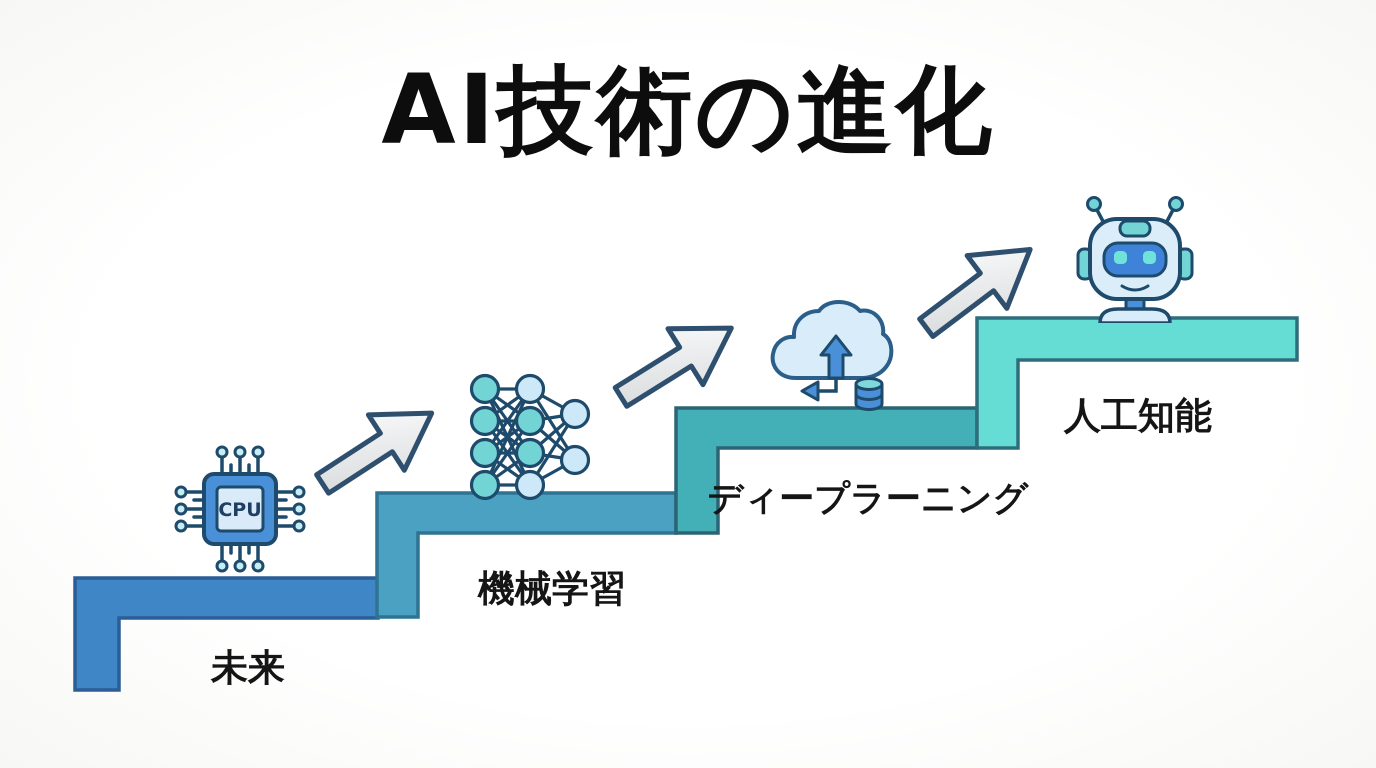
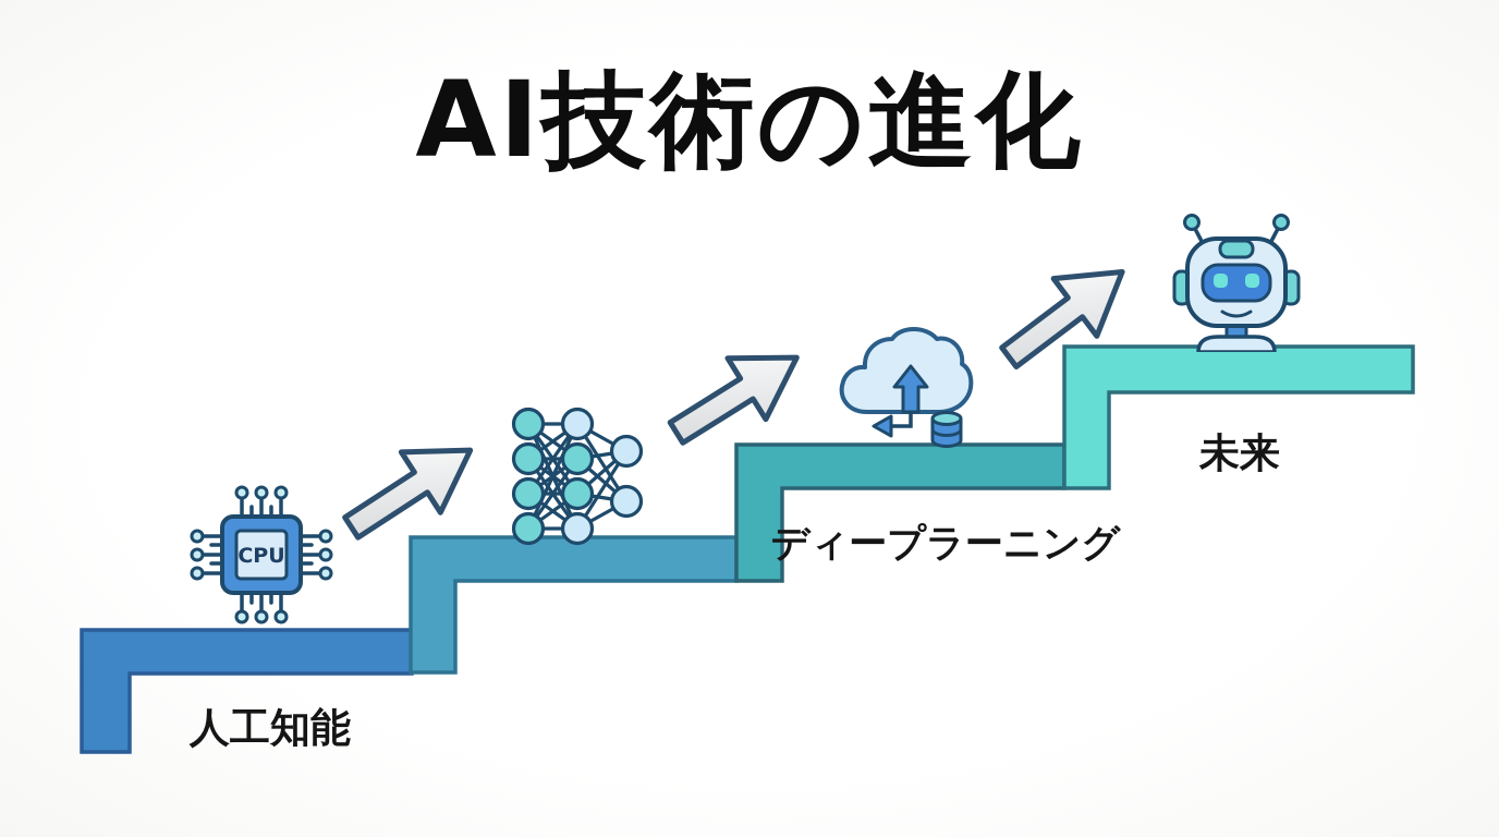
  AI技術の進化
- 未来
+ 人工知能
- 機械学習
  ディープラーニング
- 人工知能
+ 未来
  CPU
